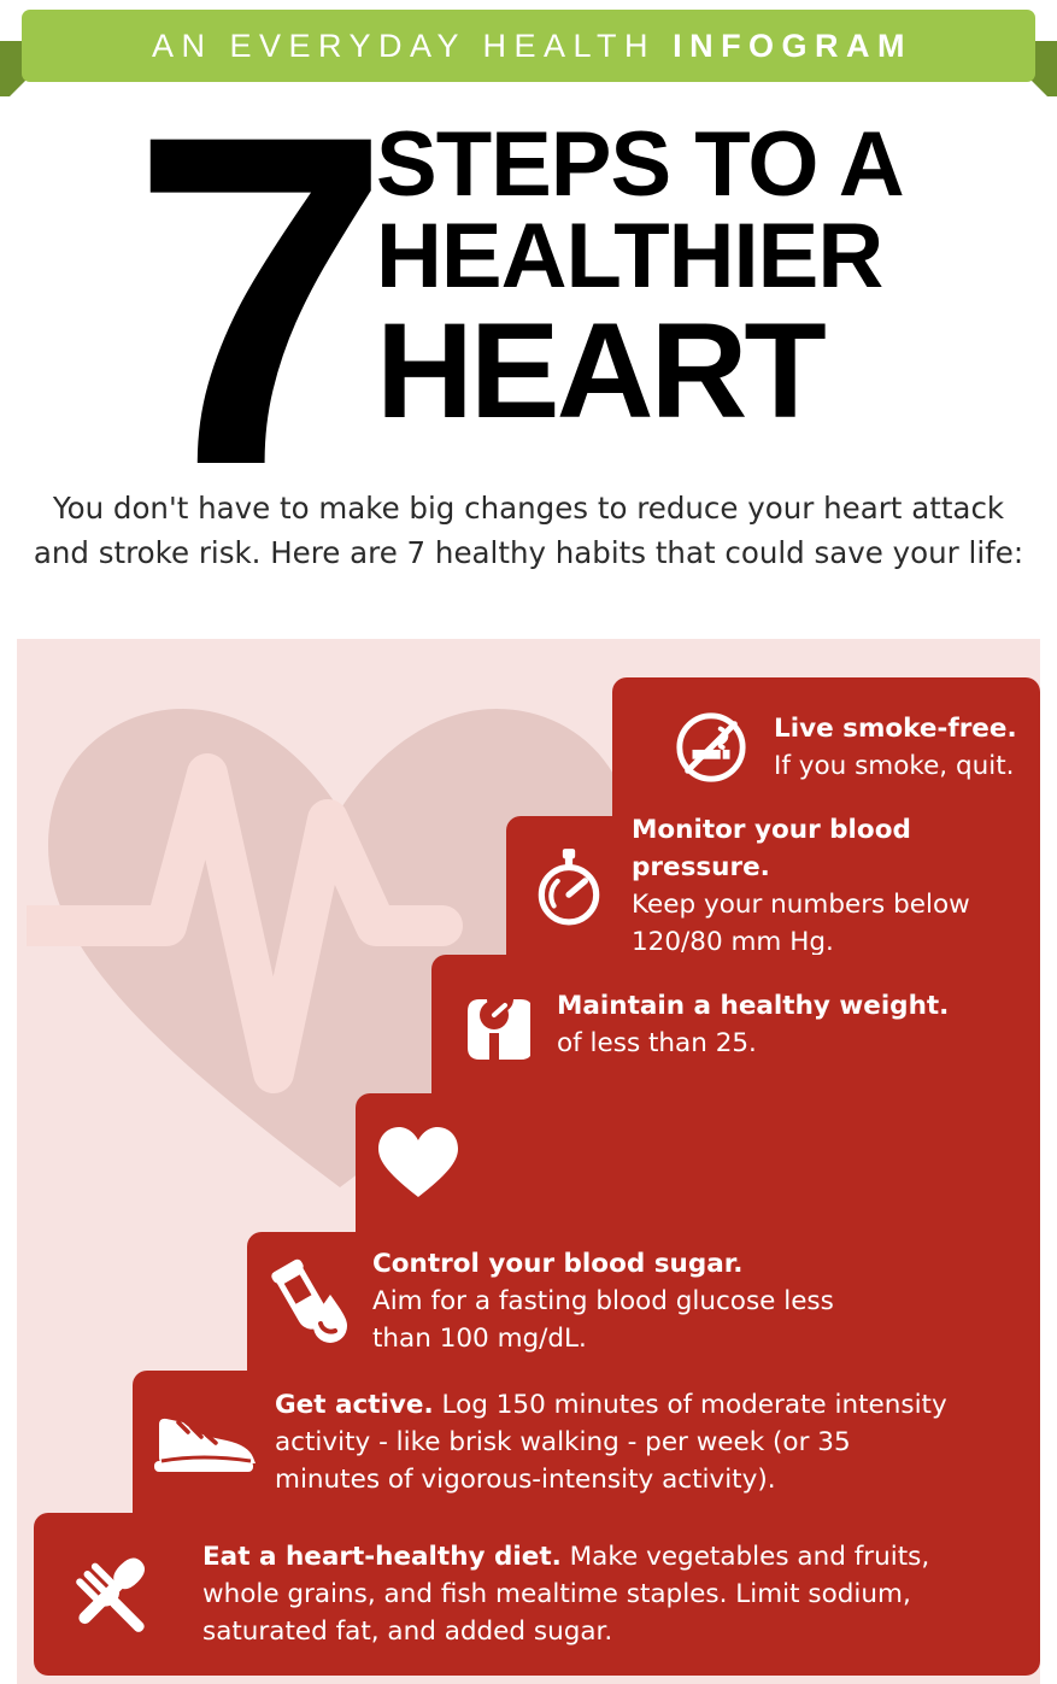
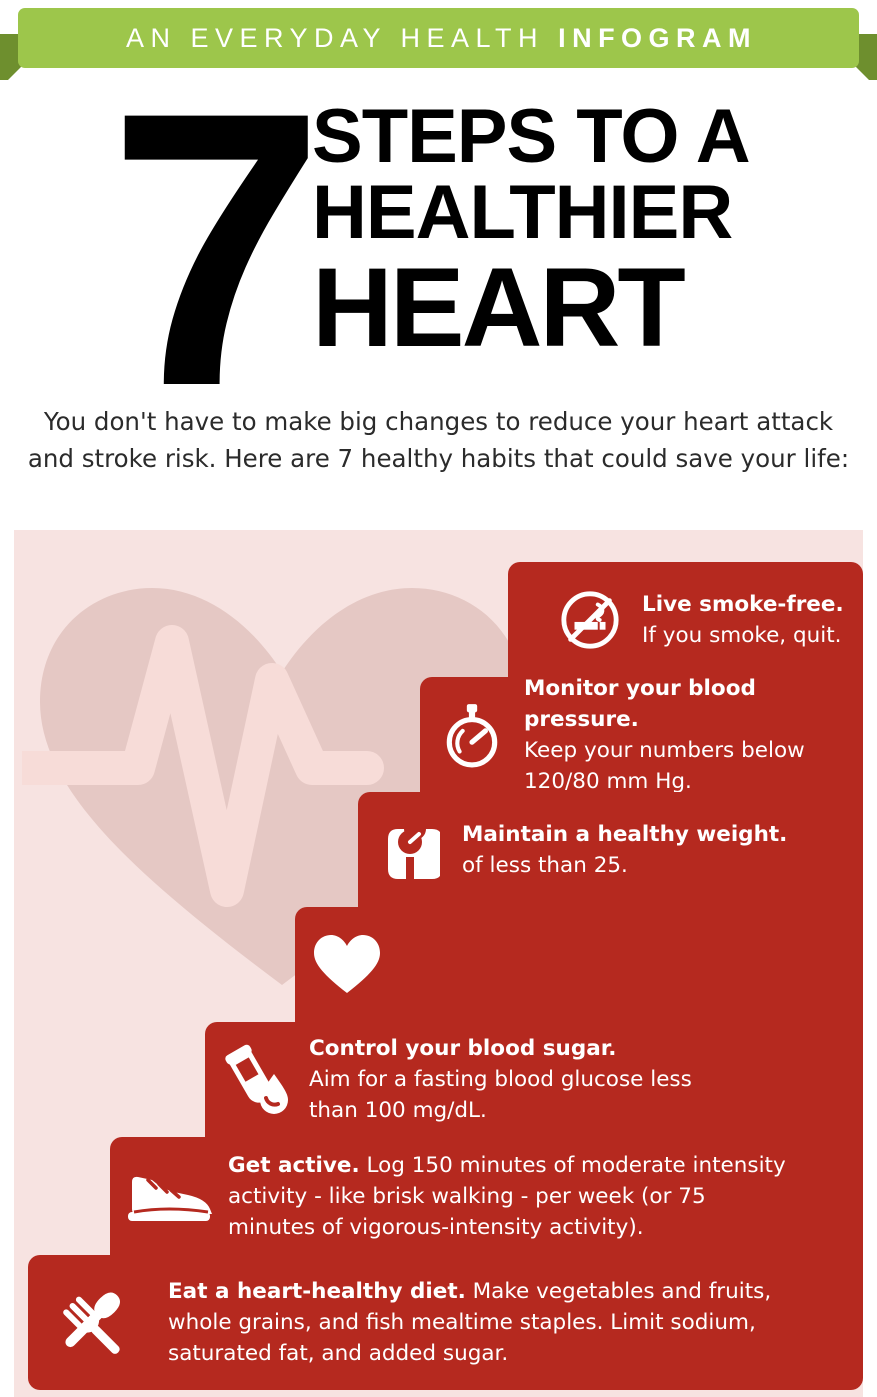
  AN EVERYDAY HEALTH INFOGRAM
  7
  STEPS TO A
  HEALTHIER
  HEART
  You don't have to make big changes to reduce your heart attack
  and stroke risk. Here are 7 healthy habits that could save your life:
  Live smoke-free.
  If you smoke, quit.
  Monitor your blood pressure.
  Keep your numbers below
  120/80 mm Hg.
  Maintain a healthy weight.
  of less than 25.
  Control your blood sugar.
  Aim for a fasting blood glucose less
  than 100 mg/dL.
  Get active. Log 150 minutes of moderate intensity
- activity - like brisk walking - per week (or 35
+ activity - like brisk walking - per week (or 75
  minutes of vigorous-intensity activity).
  Eat a heart-healthy diet. Make vegetables and fruits,
  whole grains, and fish mealtime staples. Limit sodium,
  saturated fat, and added sugar.
